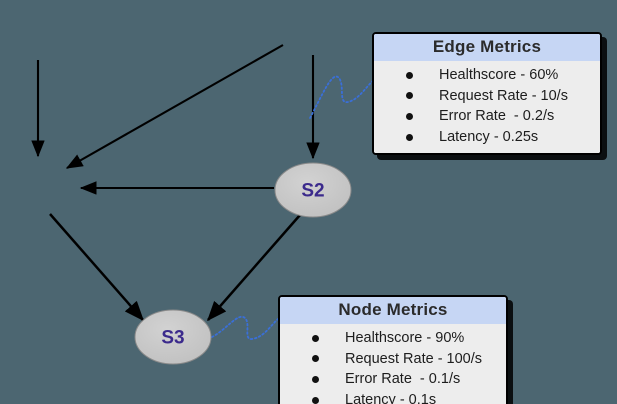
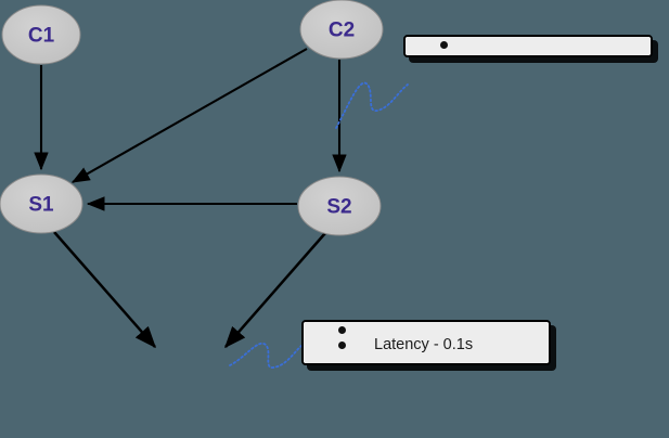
+ C1
+ C2
+ S1
  S2
- S3
- Edge Metrics
- Healthscore - 60%
- Request Rate - 10/s
- Error Rate - 0.2/s
- Latency - 0.25s
- Node Metrics
- Healthscore - 90%
- Request Rate - 100/s
- Error Rate - 0.1/s
  Latency - 0.1s
